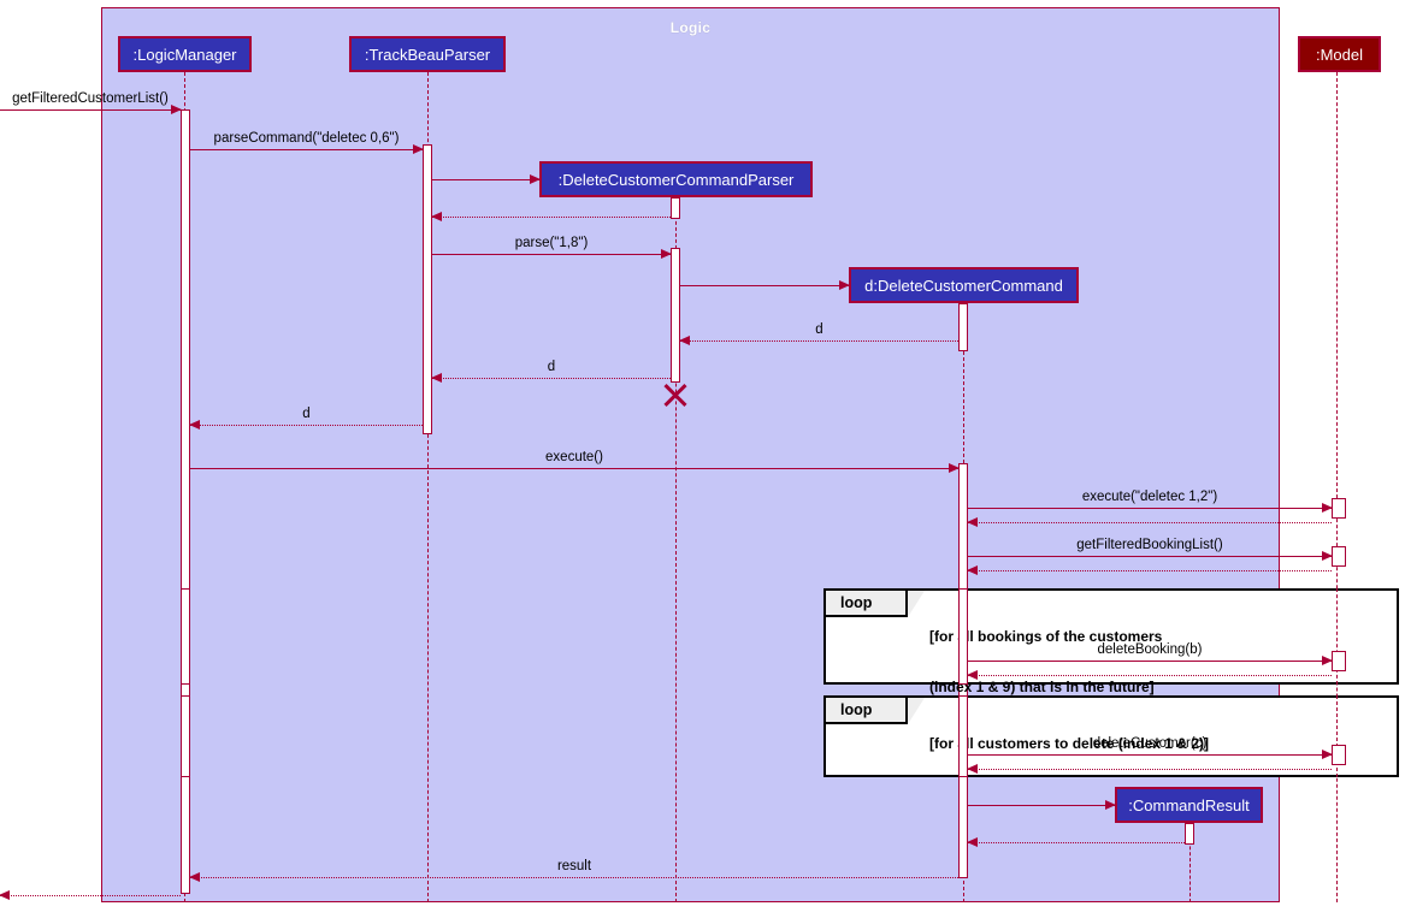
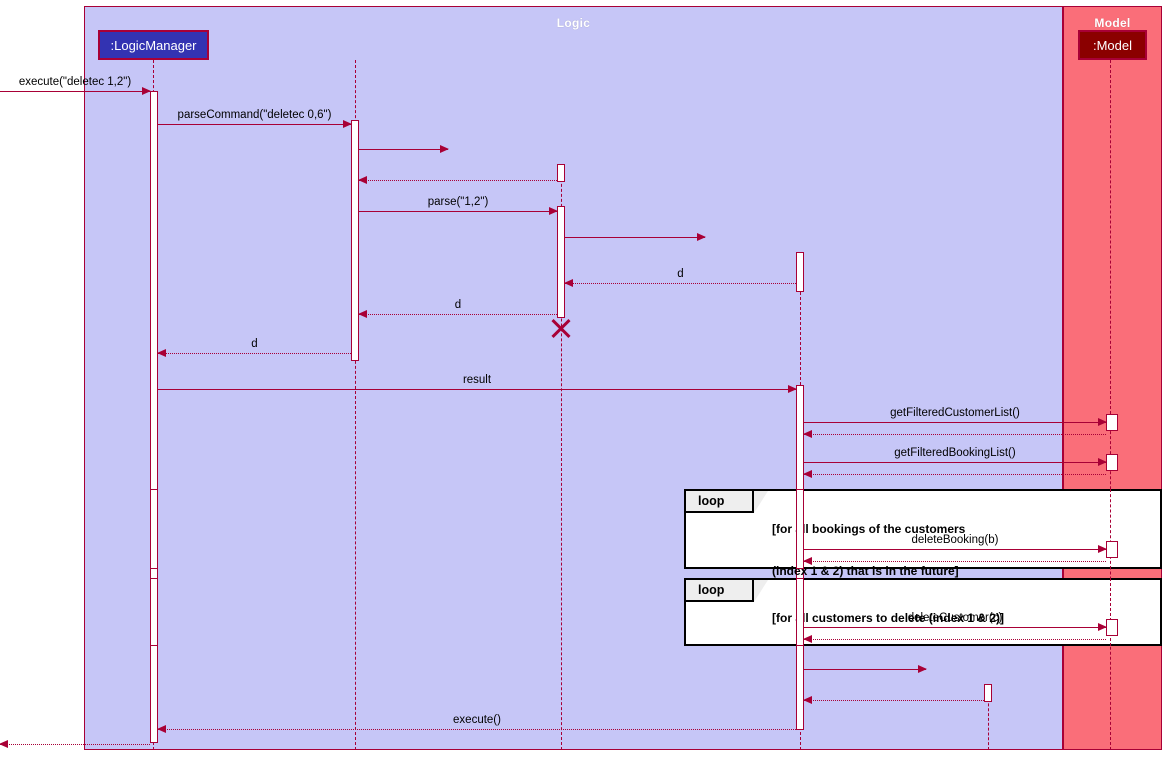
  Logic
+ Model
  :LogicManager
- :TrackBeauParser
- :DeleteCustomerCommandParser
- d:DeleteCustomerCommand
- :CommandResult
  :Model
  loop
  [forl bookings of the customers
- (index 1 & 9) that is in the future]
+ (index 1 & 2) that is in the future]
  loop
  [forl customers to delete (index 1 & 2)]
- getFilteredCustomerList()
+ execute("deletec 1,2")
  parseCommand("deletec 0,6")
- parse("1,8")
+ parse("1,2")
  d
  d
  d
- execute()
+ result
- execute("deletec 1,2")
+ getFilteredCustomerList()
  getFilteredBookingList()
  deleteBooking(b)
  deleteCustomer(c)
- result
+ execute()
